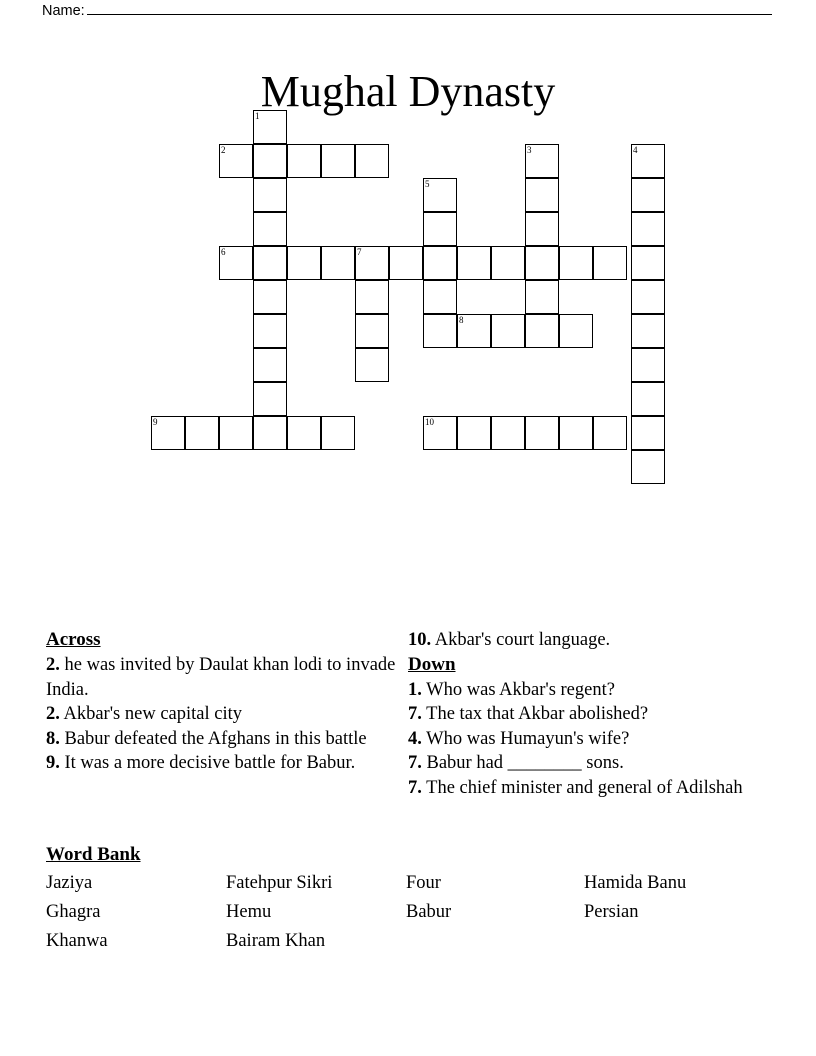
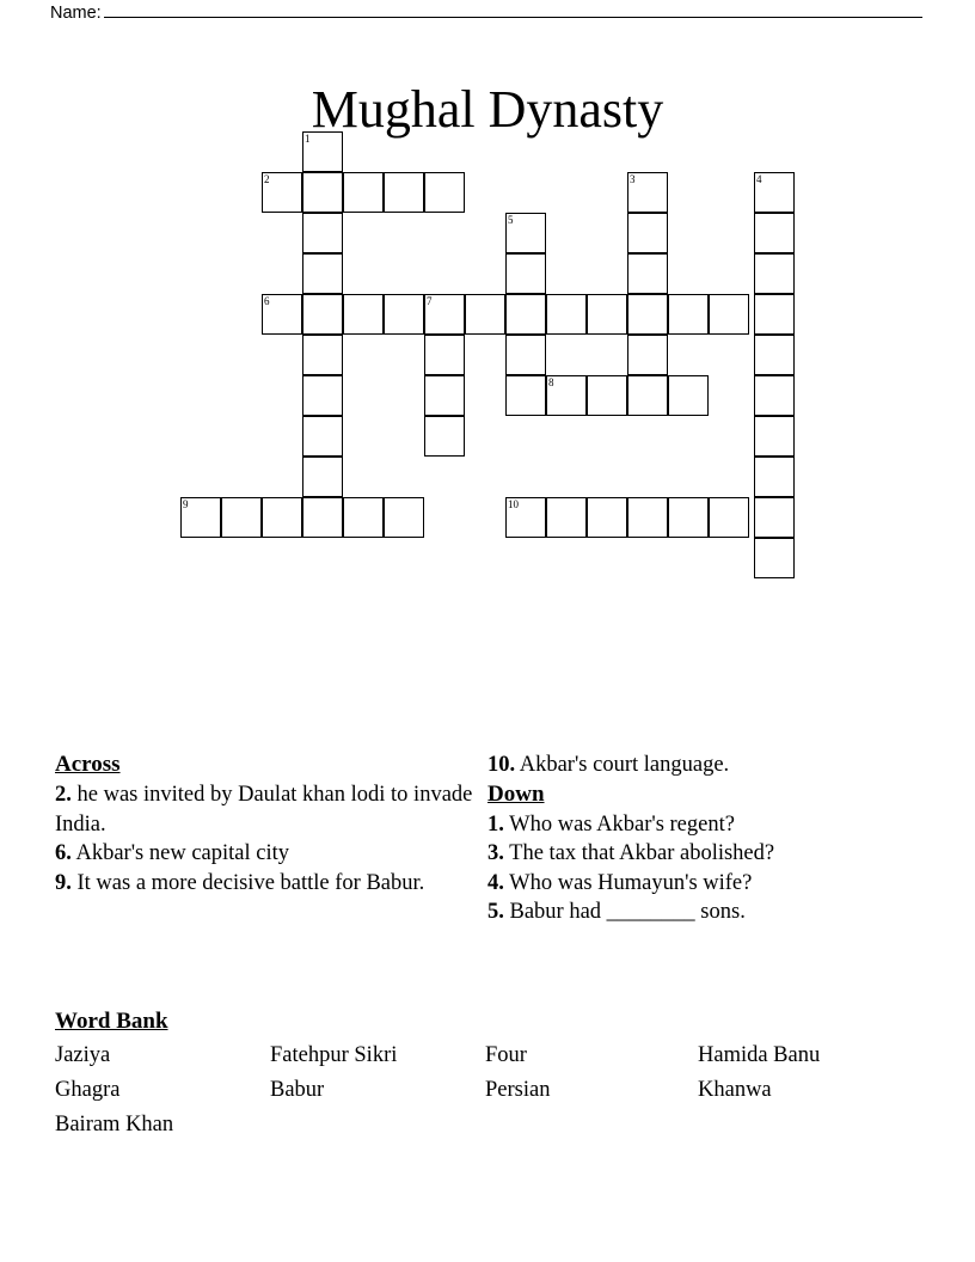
  Name:
  Mughal Dynasty
  1
  2
  3
  4
  5
  6
  7
  8
  9
  10
  Across
  2. he was invited by Daulat khan lodi to invade India.
- 2. Akbar's new capital city
+ 6. Akbar's new capital city
- 8. Babur defeated the Afghans in this battle
  9. It was a more decisive battle for Babur.
  10. Akbar's court language.
  Down
  1. Who was Akbar's regent?
- 7. The tax that Akbar abolished?
+ 3. The tax that Akbar abolished?
  4. Who was Humayun's wife?
- 7. Babur had ________ sons.
+ 5. Babur had ________ sons.
- 7. The chief minister and general of Adilshah
  Word Bank
  Jaziya
  Fatehpur Sikri
  Four
  Hamida Banu
  Ghagra
- Hemu
  Babur
  Persian
  Khanwa
  Bairam Khan
